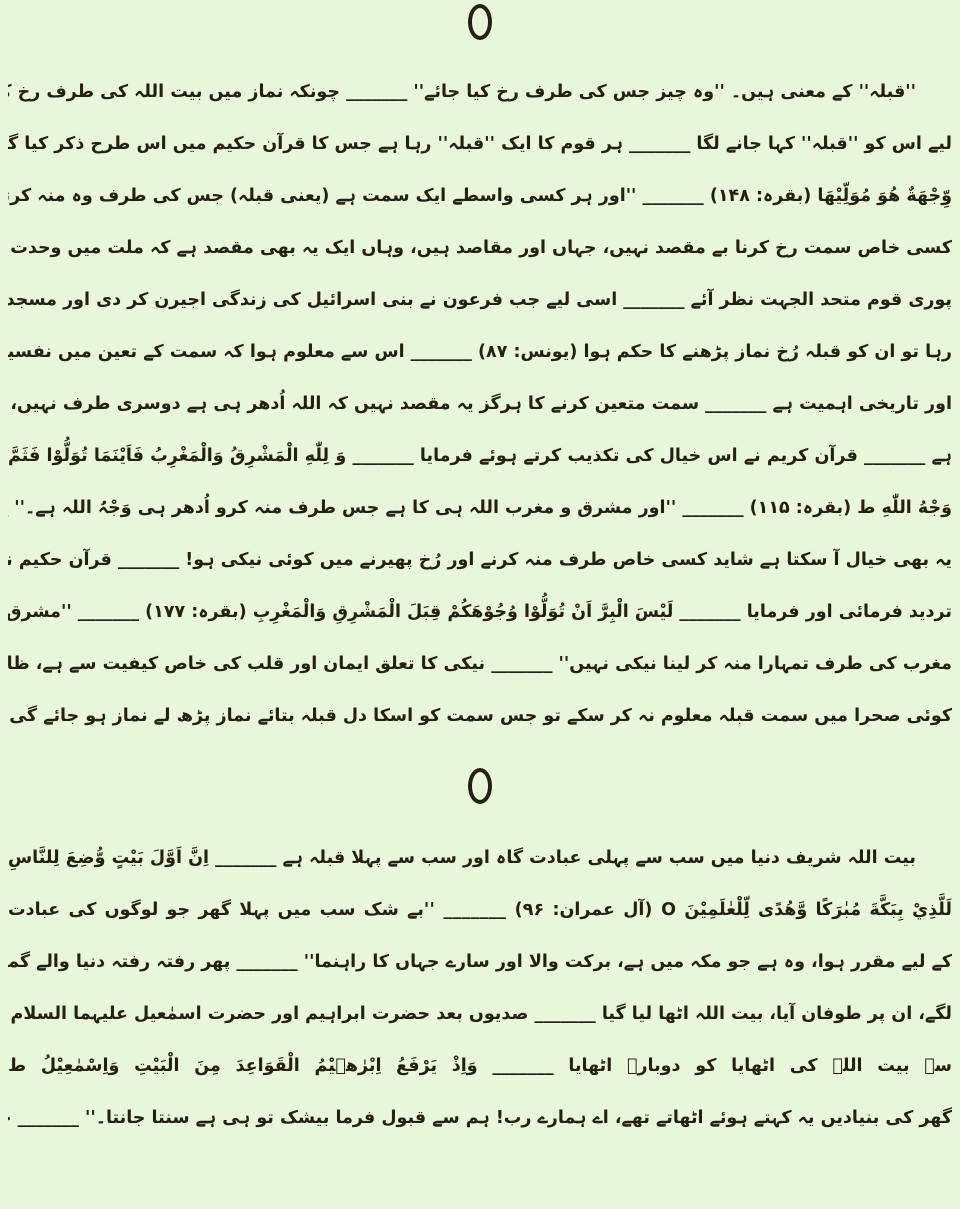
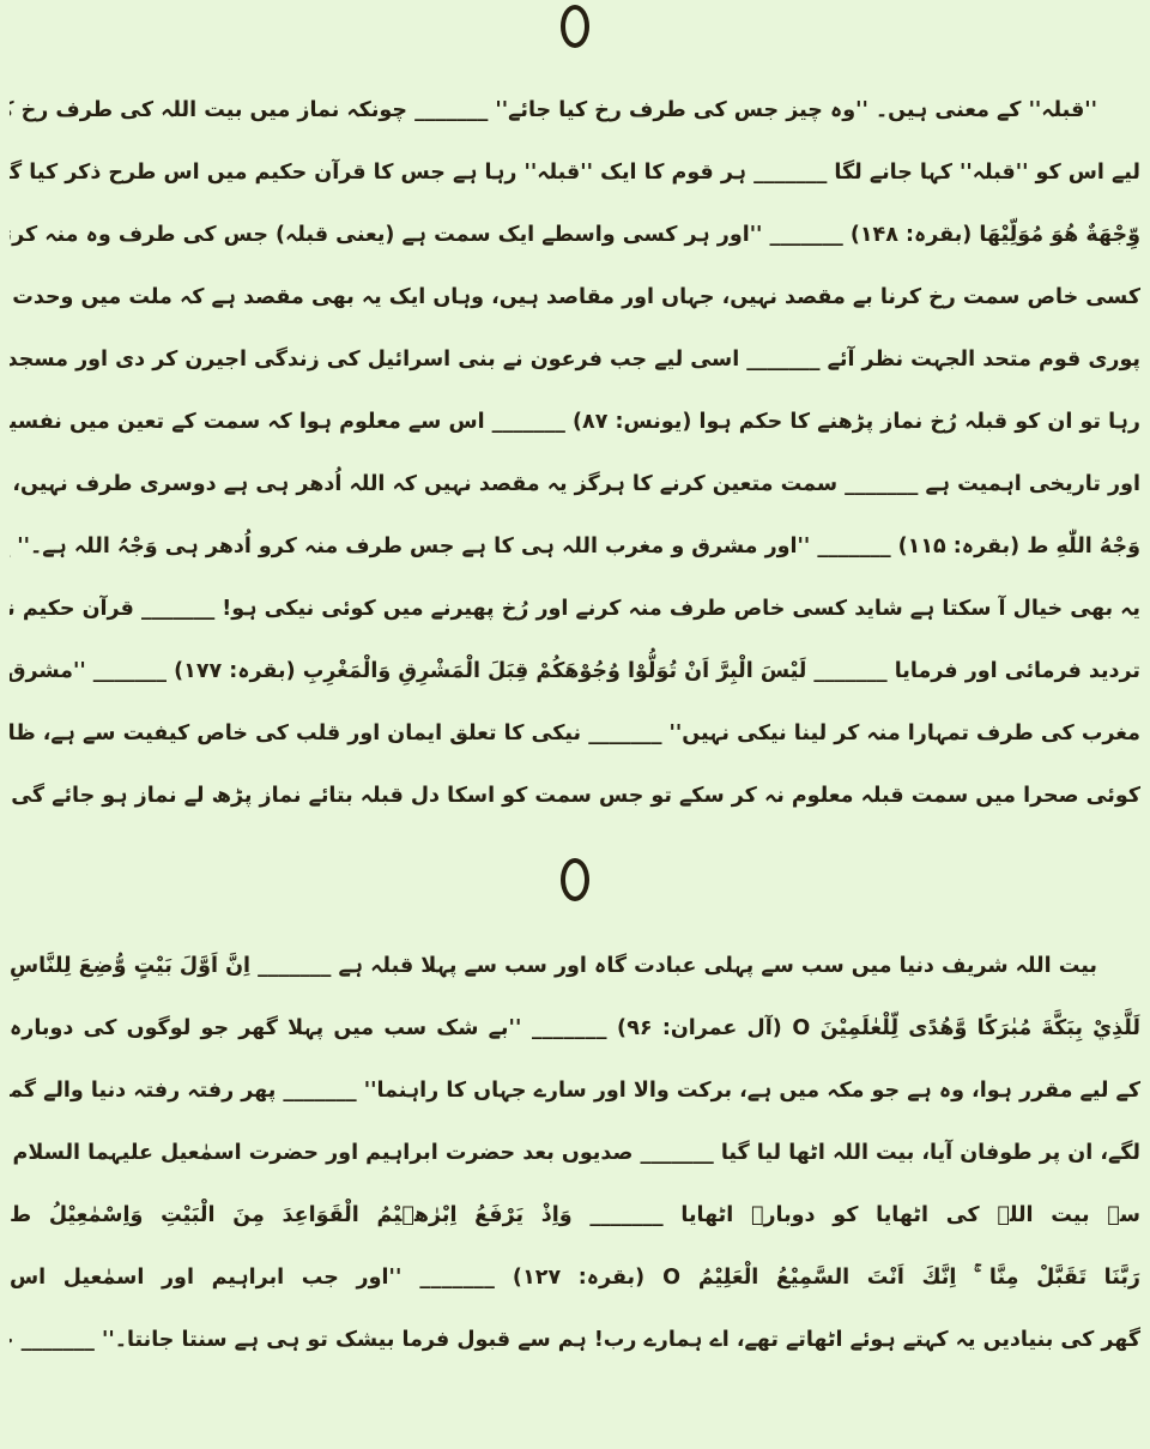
  ''قبلہ'' کے معنی ہیں۔ ''وہ چیز جس کی طرف رخ کیا جائے'' _______ چونکہ نماز میں بیت اللہ کی طرف رخ
  لیے اس کو ''قبلہ'' کہا جانے لگا _______ ہر قوم کا ایک ''قبلہ'' رہا ہے جس کا قرآن حکیم میں اس طرح ذکر کیا گ
  وِّجْهَةٌ هُوَ مُوَلِّيْهَا (بقرہ: ۱۴۸) _______ ''اور ہر کسی واسطے ایک سمت ہے (یعنی قبلہ) جس کی طرف وہ منہ کر
  کسی خاص سمت رخ کرنا بے مقصد نہیں، جہاں اور مقاصد ہیں، وہاں ایک یہ بھی مقصد ہے کہ ملت میں وحدت
  پوری قوم متحد الجہت نظر آئے _______ اسی لیے جب فرعون نے بنی اسرائیل کی زندگی اجیرن کر دی اور مسجد
  رہا تو ان کو قبلہ رُخ نماز پڑھنے کا حکم ہوا (یونس: ۸۷) _______ اس سے معلوم ہوا کہ سمت کے تعین میں نفسی
  اور تاریخی اہمیت ہے _______ سمت متعین کرنے کا ہرگز یہ مقصد نہیں کہ اللہ اُدھر ہی ہے دوسری طرف نہیں،
- ہے _______ قرآن کریم نے اس خیال کی تکذیب کرتے ہوئے فرمایا _______ وَ لِلّٰهِ الْمَشْرِقُ وَالْمَغْرِبُ فَاَيْنَمَا تُوَلُّوْا فَثَمَّ
  وَجْهُ اللّٰهِ ط (بقرہ: ۱۱۵) _______ ''اور مشرق و مغرب اللہ ہی کا ہے جس طرف منہ کرو اُدھر ہی وَجْہُ اللہ ہے۔''
  یہ بھی خیال آ سکتا ہے شاید کسی خاص طرف منہ کرنے اور رُخ پھیرنے میں کوئی نیکی ہو! _______ قرآن حکیم ن
  تردید فرمائی اور فرمایا _______ لَيْسَ الْبِرَّ اَنْ تُوَلُّوْا وُجُوْهَكُمْ قِبَلَ الْمَشْرِقِ وَالْمَغْرِبِ (بقرہ: ۱۷۷) _______ ''مشرق
  مغرب کی طرف تمہارا منہ کر لینا نیکی نہیں'' _______ نیکی کا تعلق ایمان اور قلب کی خاص کیفیت سے ہے، ظا
  کوئی صحرا میں سمت قبلہ معلوم نہ کر سکے تو جس سمت کو اسکا دل قبلہ بتائے نماز پڑھ لے نماز ہو جائے گی
  بیت اللہ شریف دنیا میں سب سے پہلی عبادت گاہ اور سب سے پہلا قبلہ ہے _______ اِنَّ اَوَّلَ بَيْتٍ وُّضِعَ لِلنَّاسِ
- لَلَّذِيْ بِبَكَّةَ مُبٰرَكًا وَّهُدًى لِّلْعٰلَمِيْنَ O (آل عمران: ۹۶) _______ ''بے شک سب میں پہلا گھر جو لوگوں کی عبادت
+ لَلَّذِيْ بِبَكَّةَ مُبٰرَكًا وَّهُدًى لِّلْعٰلَمِيْنَ O (آل عمران: ۹۶) _______ ''بے شک سب میں پہلا گھر جو لوگوں کی دوبارہ
  کے لیے مقرر ہوا، وہ ہے جو مکہ میں ہے، برکت والا اور سارے جہاں کا راہنما'' _______ پھر رفتہ رفتہ دنیا والے گم
  لگے، ان پر طوفان آیا، بیت اللہ اٹھا لیا گیا _______ صدیوں بعد حضرت ابراہیم اور حضرت اسمٰعیل علیہما السلام
  سے بیت اللہ کی اٹھایا کو دوبارہ اٹھایا _______ وَاِذْ يَرْفَعُ اِبْرٰهٖيْمُ الْقَوَاعِدَ مِنَ الْبَيْتِ وَاِسْمٰعِيْلُ ط
+ رَبَّنَا تَقَبَّلْ مِنَّا ۚ اِنَّكَ اَنْتَ السَّمِيْعُ الْعَلِيْمُ O (بقرہ: ۱۲۷) _______ ''اور جب ابراہیم اور اسمٰعیل اس
  گھر کی بنیادیں یہ کہتے ہوئے اٹھاتے تھے، اے ہمارے رب! ہم سے قبول فرما بیشک تو ہی ہے سنتا جانتا۔'' _______
